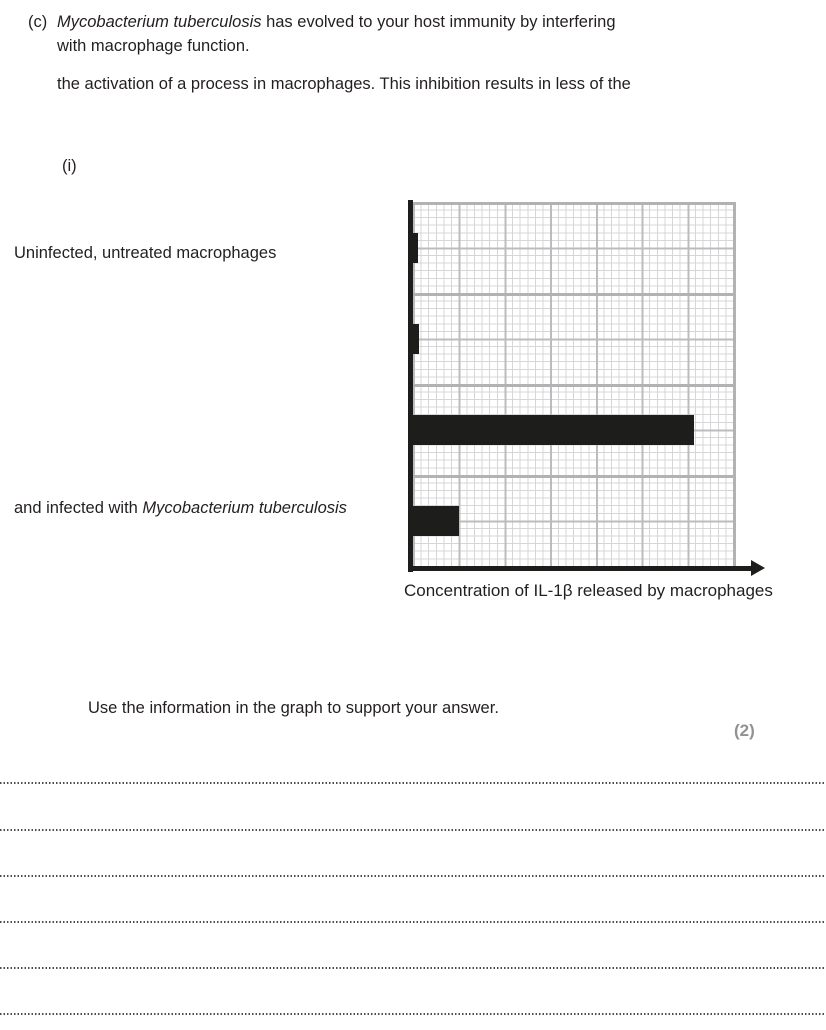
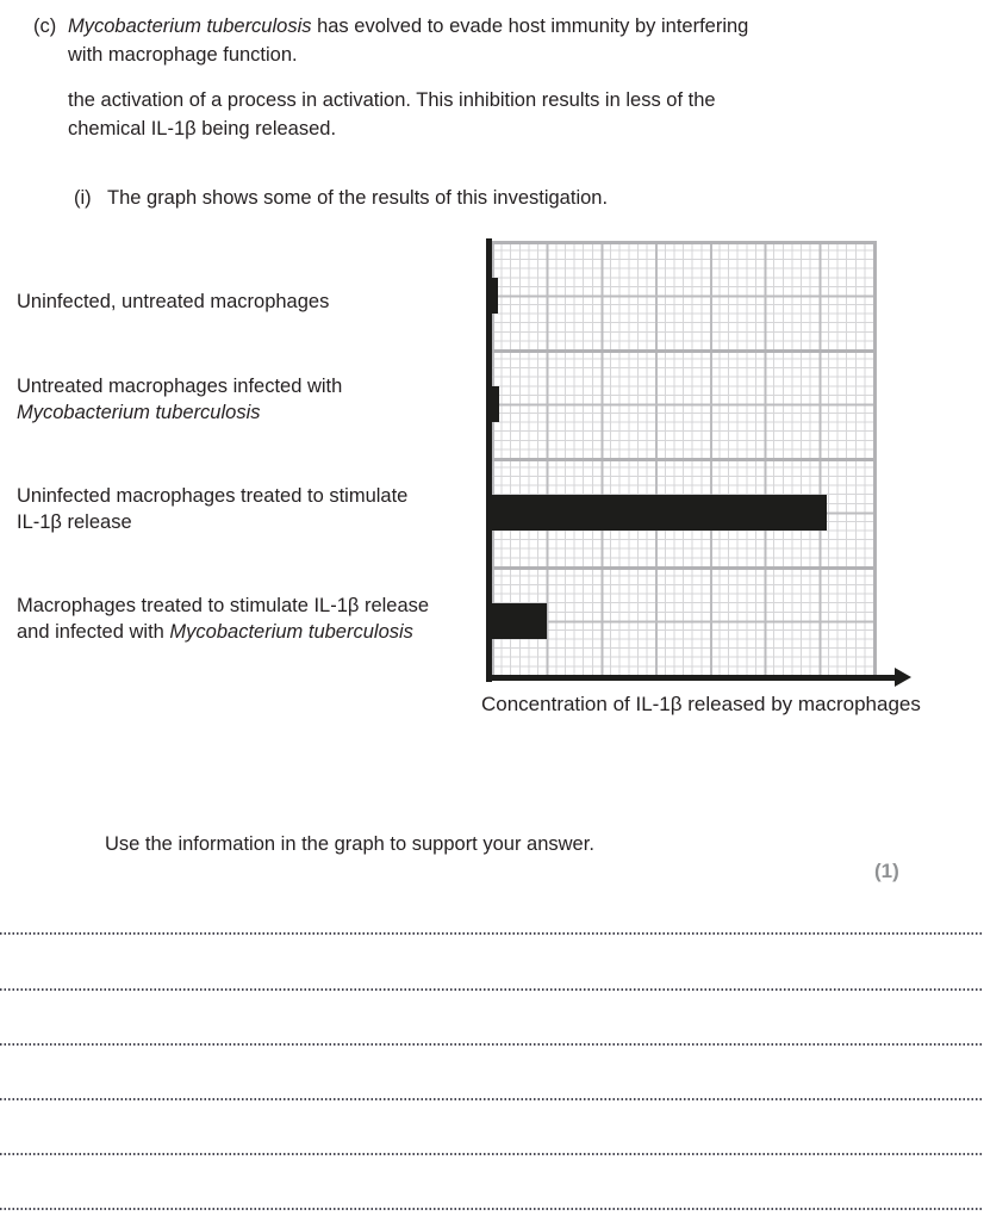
  (c)
- Mycobacterium tuberculosis has evolved to your host immunity by interfering
+ Mycobacterium tuberculosis has evolved to evade host immunity by interfering
  with macrophage function.
- the activation of a process in macrophages. This inhibition results in less of the
+ the activation of a process in activation. This inhibition results in less of the
+ chemical IL-1β being released.
  (i)
+ The graph shows some of the results of this investigation.
  Uninfected, untreated macrophages
+ Untreated macrophages infected with
+ Mycobacterium tuberculosis
+ Uninfected macrophages treated to stimulate
+ IL-1β release
+ Macrophages treated to stimulate IL-1β release
  and infected with Mycobacterium tuberculosis
  Concentration of IL-1β released by macrophages
  Use the information in the graph to support your answer.
- (2)
+ (1)
